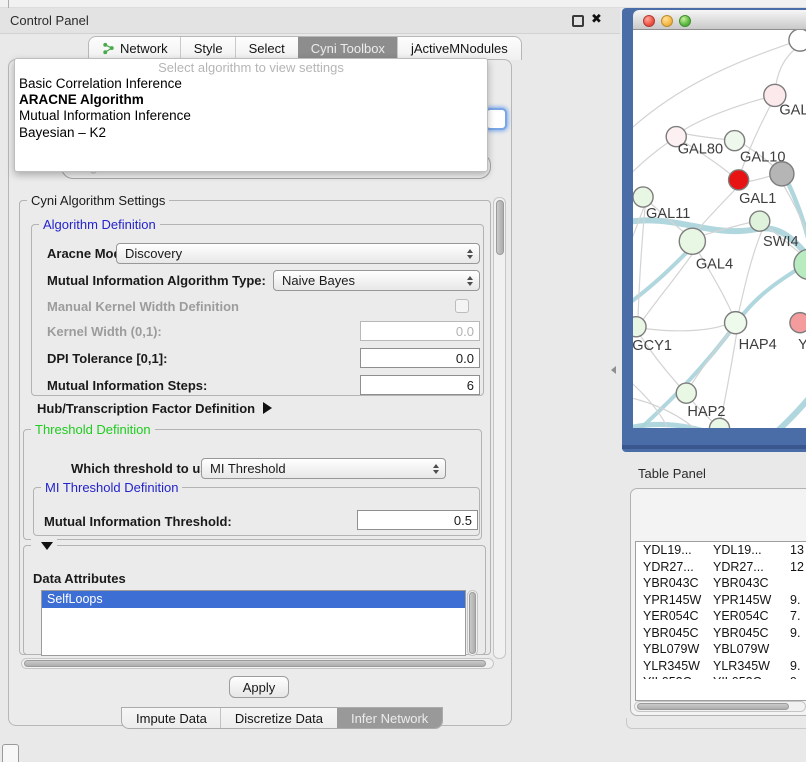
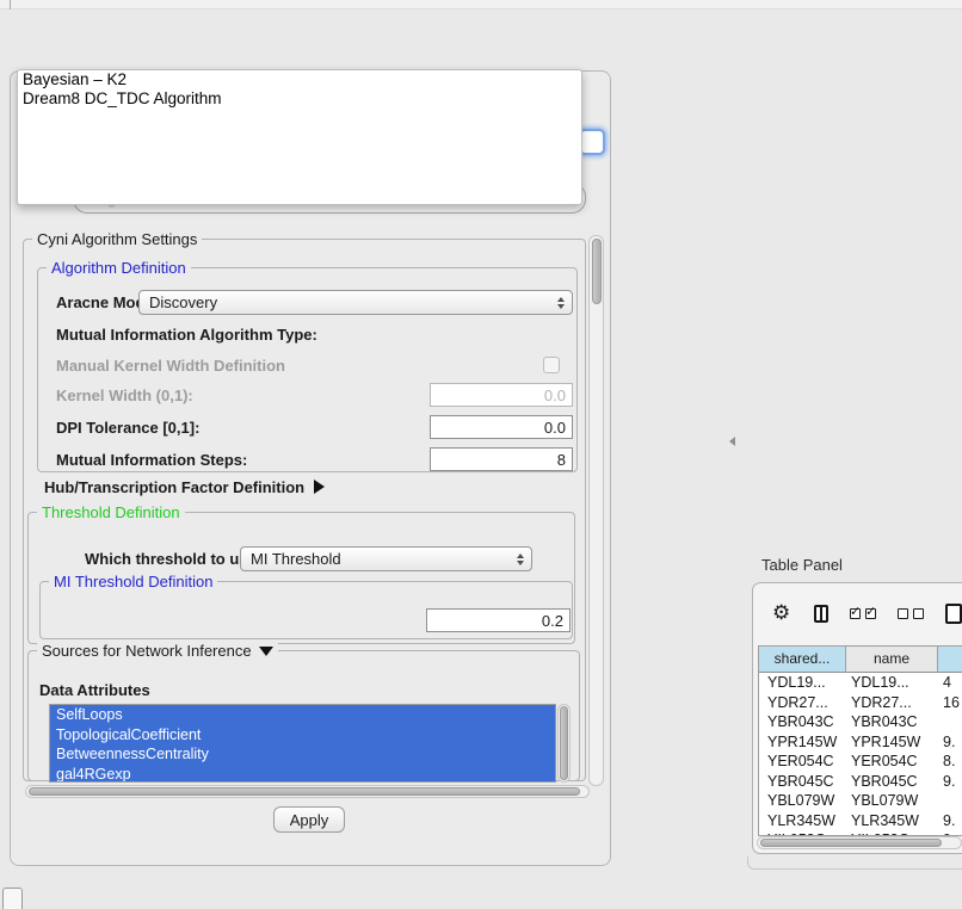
- Control Panel
- ✖
- Network
- Style
- Select
- Cyni Toolbox
- jActiveMNodules
- Select algorithm to view settings
- Basic Correlation Inference
- ARACNE Algorithm
- Mutual Information Inference
  Bayesian – K2
+ Dream8 DC_TDC Algorithm
  Cyni Algorithm Settings
  Algorithm Definition
  Aracne Mo
  Discovery
  Mutual Information Algorithm Type:
- Naive Bayes
  Manual Kernel Width Definition
  Kernel Width (0,1):
  0.0
  DPI Tolerance [0,1]:
  0.0
  Mutual Information Steps:
- 6
+ 8
  Hub/Transcription Factor Definition
  Threshold Definition
  Which threshold to u
  MI Threshold
  MI Threshold Definition
- Mutual Information Threshold:
- 0.5
+ 0.2
+ Sources for Network Inference
  Data Attributes
  SelfLoops
+ TopologicalCoefficient
+ BetweennessCentrality
+ gal4RGexp
  Apply
- Impute Data
- Discretize Data
- Infer Network
- GAL
- GAL80
- GAL10
- GAL1
- GAL11
- SWI4
- GAL4
- HAP4
- Y
- GCY1
- HAP2
  Table Panel
+ ⚙
+ shared...
+ name
  YDL19...
  YDL19...
- 13
+ 4
  YDR27...
  YDR27...
- 12
+ 16
  YBR043C
  YBR043C
  YPR145W
  YPR145W
  9.
  YER054C
  YER054C
- 7.
+ 8.
  YBR045C
  YBR045C
  9.
  YBL079W
  YBL079W
  YLR345W
  YLR345W
  9.
